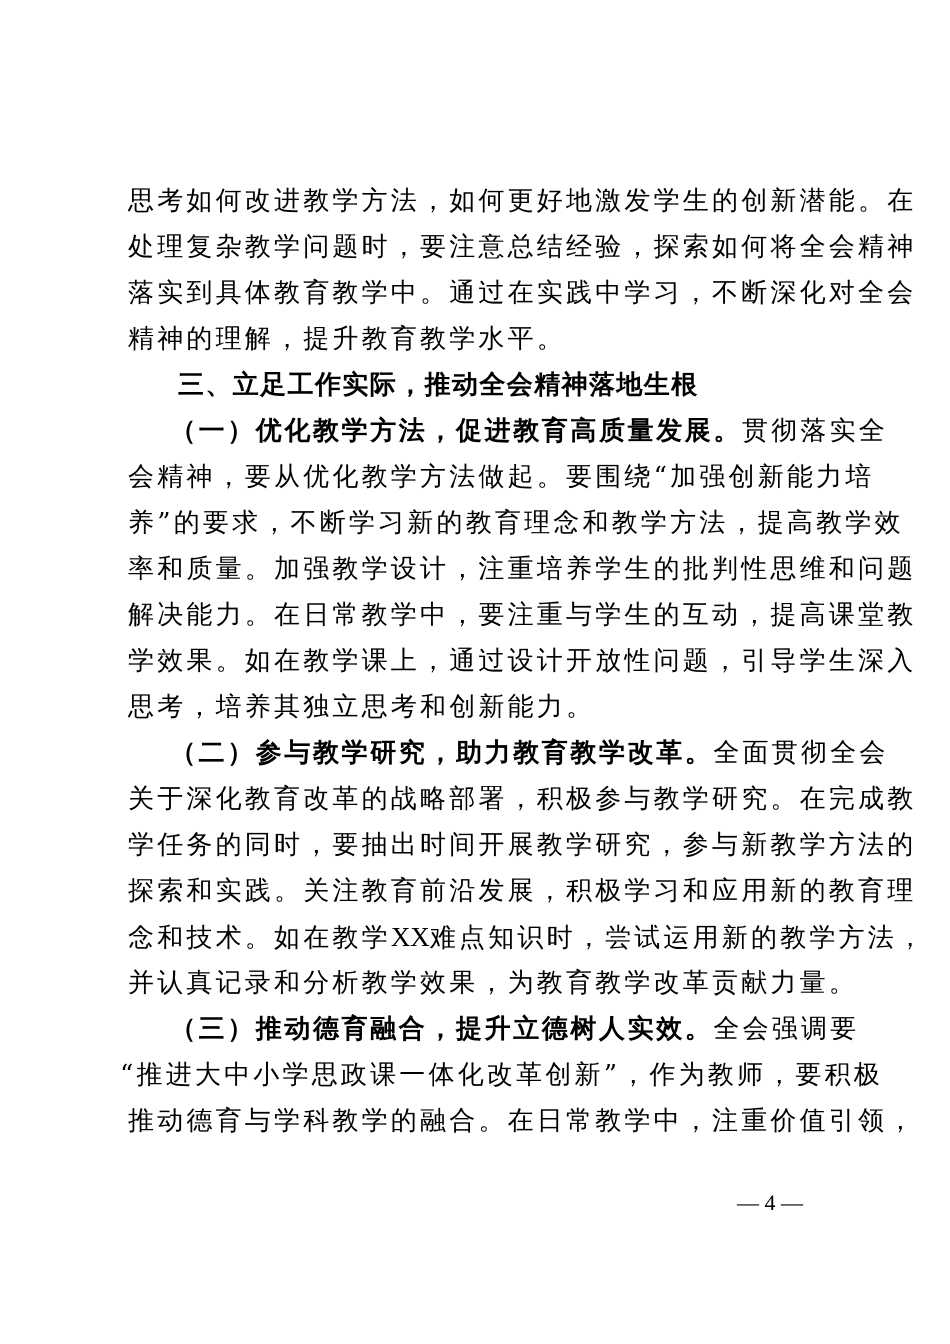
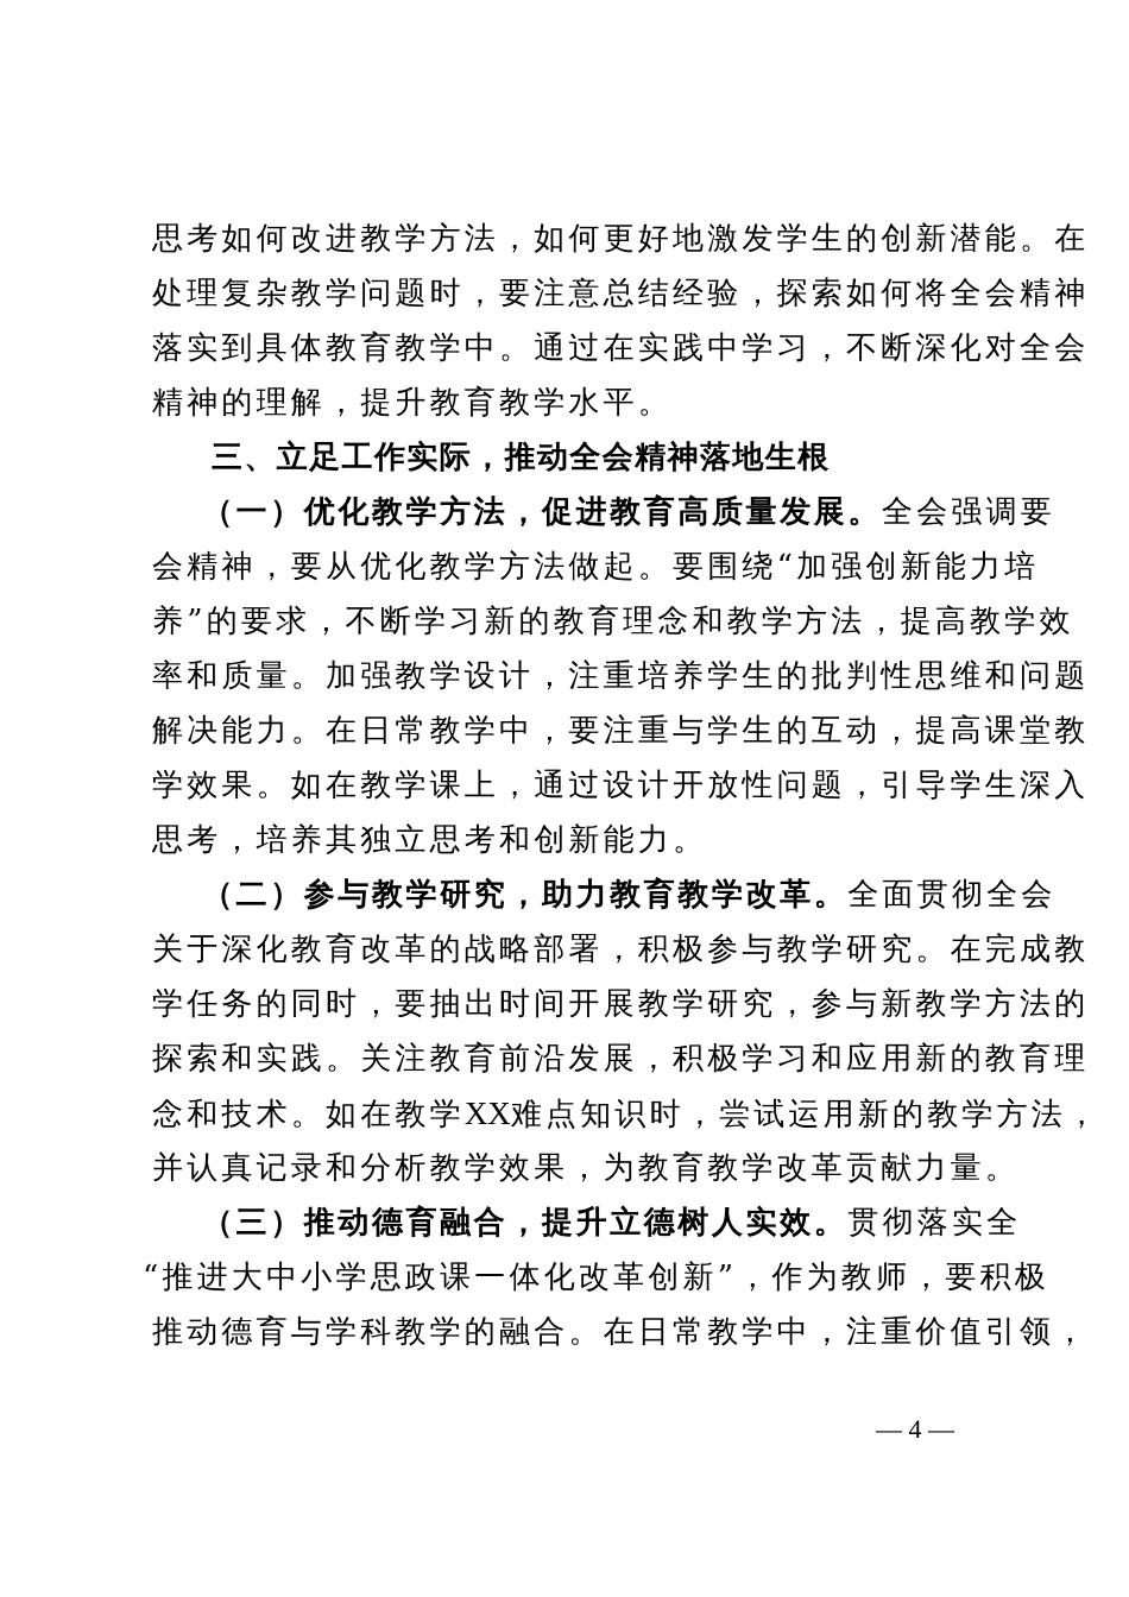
  思考如何改进教学方法，如何更好地激发学生的创新潜能。在
  处理复杂教学问题时，要注意总结经验，探索如何将全会精神
  落实到具体教育教学中。通过在实践中学习，不断深化对全会
  精神的理解，提升教育教学水平。
  三、立足工作实际，推动全会精神落地生根
- （一）优化教学方法，促进教育高质量发展。贯彻落实全
+ （一）优化教学方法，促进教育高质量发展。全会强调要
  会精神，要从优化教学方法做起。要围绕“加强创新能力培
  养”的要求，不断学习新的教育理念和教学方法，提高教学效
  率和质量。加强教学设计，注重培养学生的批判性思维和问题
  解决能力。在日常教学中，要注重与学生的互动，提高课堂教
  学效果。如在教学课上，通过设计开放性问题，引导学生深入
  思考，培养其独立思考和创新能力。
  （二）参与教学研究，助力教育教学改革。全面贯彻全会
  关于深化教育改革的战略部署，积极参与教学研究。在完成教
  学任务的同时，要抽出时间开展教学研究，参与新教学方法的
  探索和实践。关注教育前沿发展，积极学习和应用新的教育理
  念和技术。如在教学XX难点知识时，尝试运用新的教学方法，
  并认真记录和分析教学效果，为教育教学改革贡献力量。
- （三）推动德育融合，提升立德树人实效。全会强调要
+ （三）推动德育融合，提升立德树人实效。贯彻落实全
  “推进大中小学思政课一体化改革创新”，作为教师，要积极
  推动德育与学科教学的融合。在日常教学中，注重价值引领，
  — 4 —
